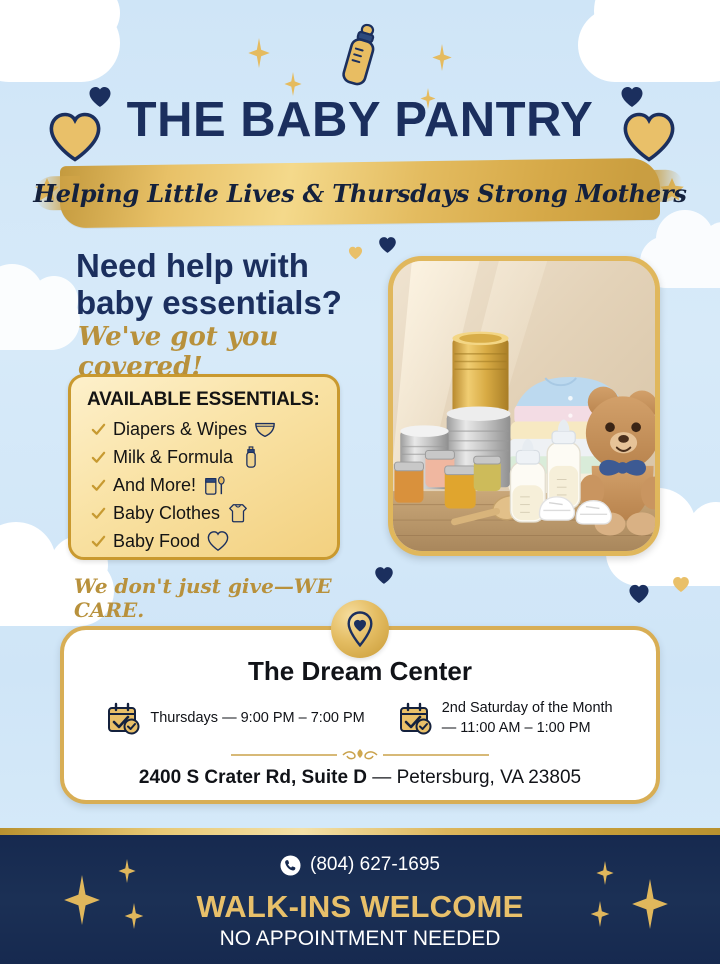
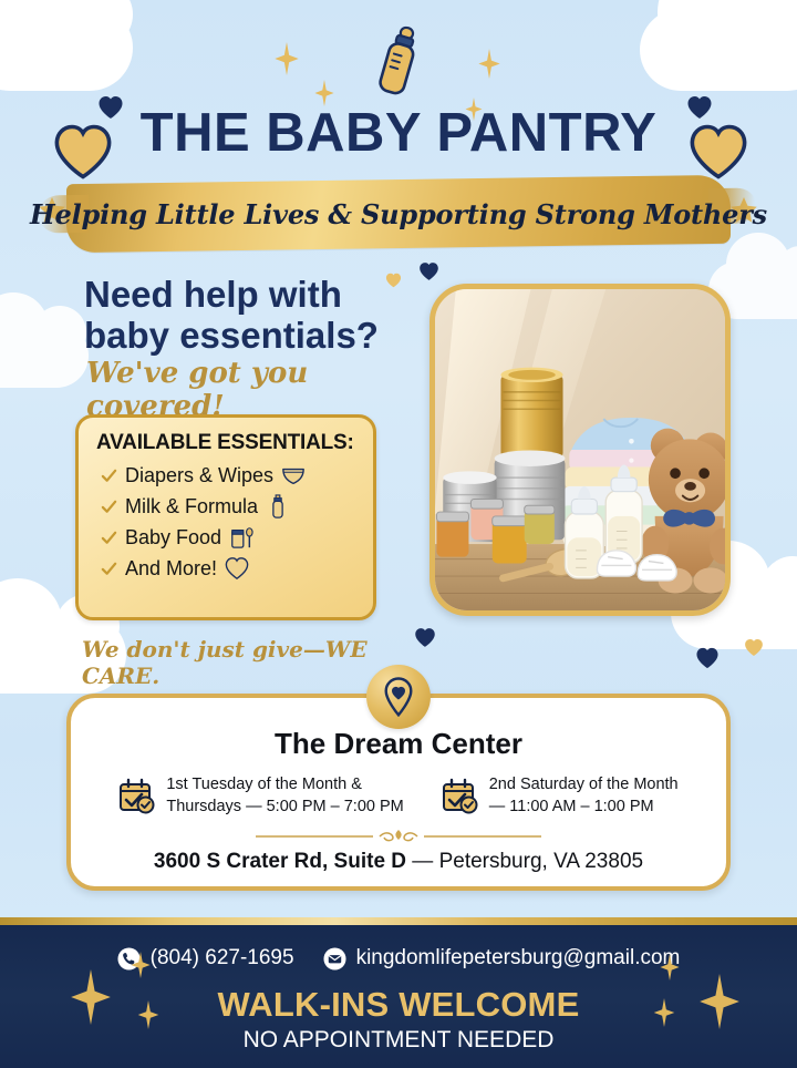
  THE BABY PANTRY
- Helping Little Lives & Thursdays Strong Mothers
+ Helping Little Lives & Supporting Strong Mothers
  Need help with
  baby essentials?
  We've got you covered!
  AVAILABLE ESSENTIALS:
  Diapers & Wipes
  Milk & Formula
- And More!
+ Baby Food
- Baby Clothes
- Baby Food
+ And More!
  We don't just give—WE CARE.
  The Dream Center
+ 1st Tuesday of the Month &
- Thursdays — 9:00 PM – 7:00 PM
+ Thursdays — 5:00 PM – 7:00 PM
  2nd Saturday of the Month
  — 11:00 AM – 1:00 PM
- 2400 S Crater Rd, Suite D — Petersburg, VA 23805
+ 3600 S Crater Rd, Suite D — Petersburg, VA 23805
  (804) 627-1695
+ kingdomlifepetersburg@gmail.com
  WALK-INS WELCOME
  NO APPOINTMENT NEEDED
